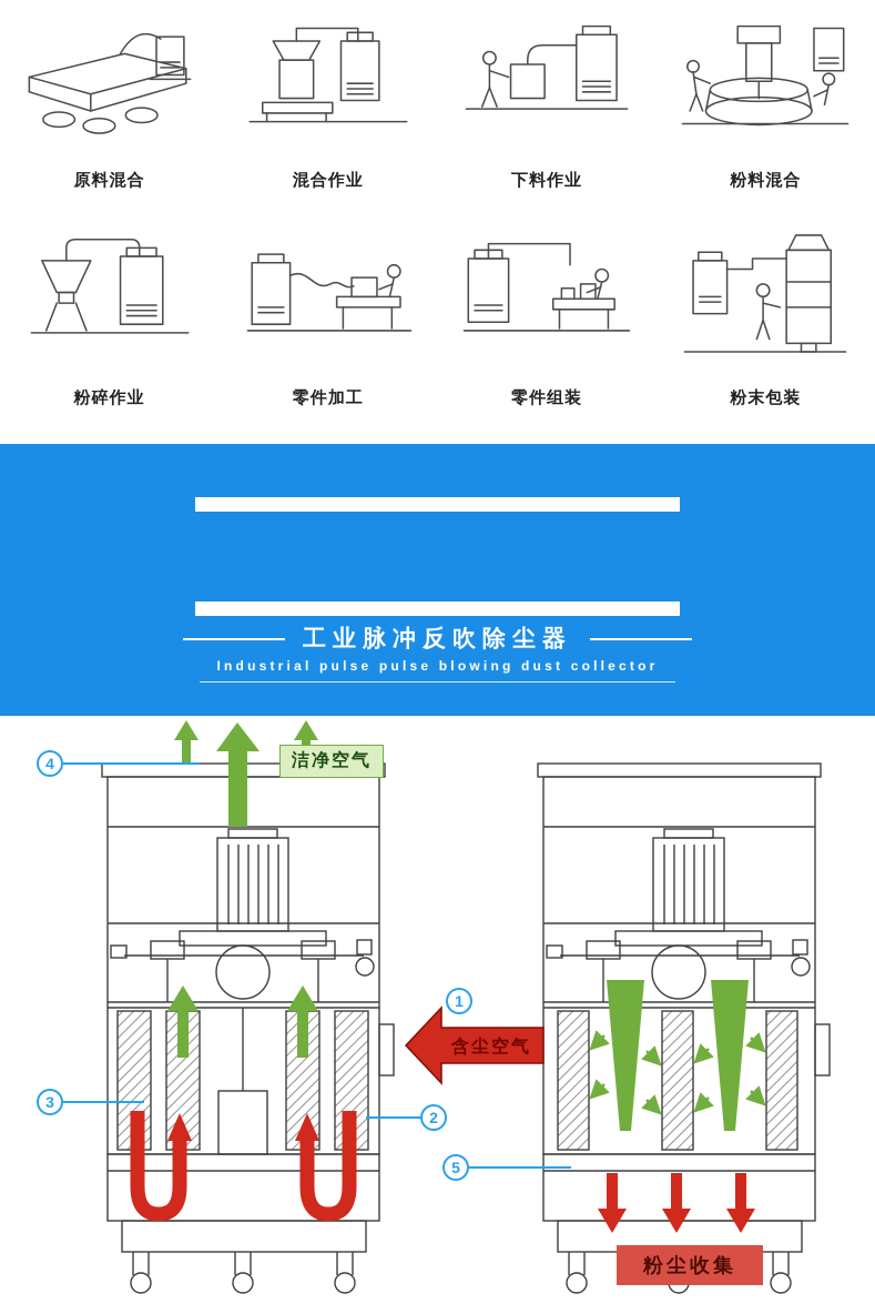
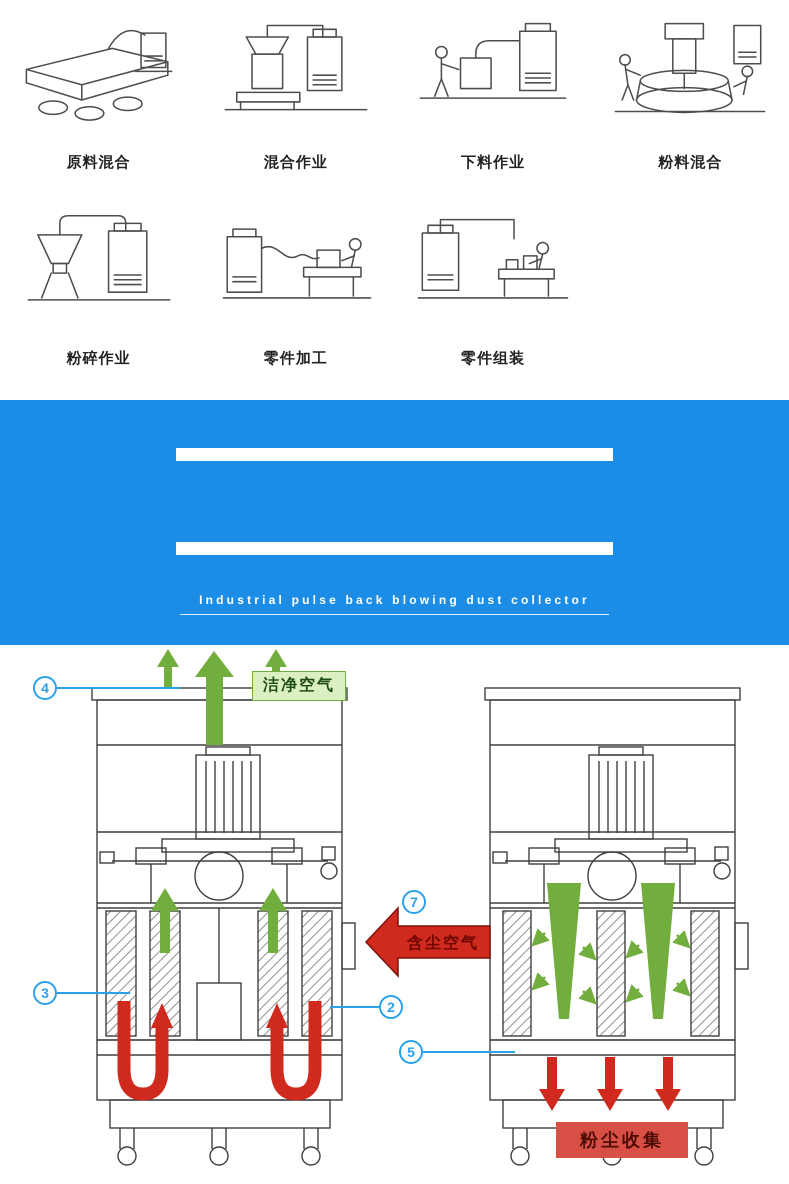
  原料混合
  混合作业
  下料作业
  粉料混合
  粉碎作业
  零件加工
  零件组装
- 粉末包装
- 工业脉冲反吹除尘器
- Industrial pulse pulse blowing dust collector
+ Industrial pulse back blowing dust collector
  洁净空气
  含尘空气
  粉尘收集
- 1
+ 7
  2
  3
  4
  5
